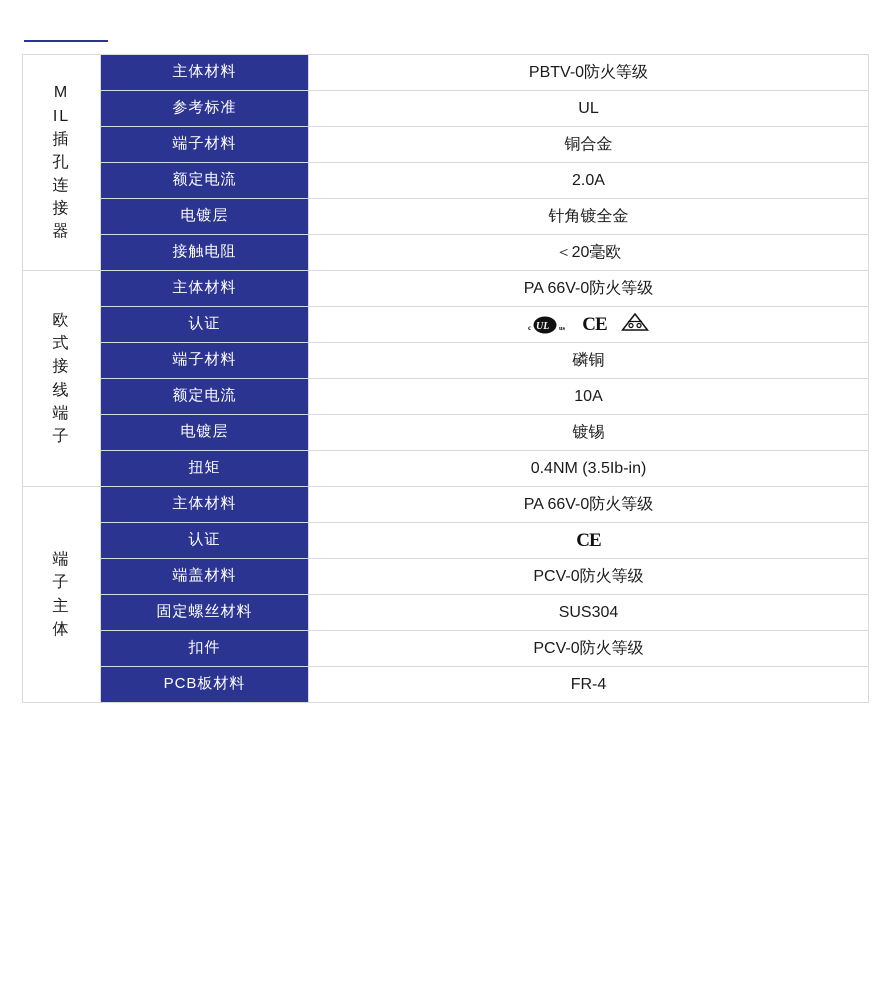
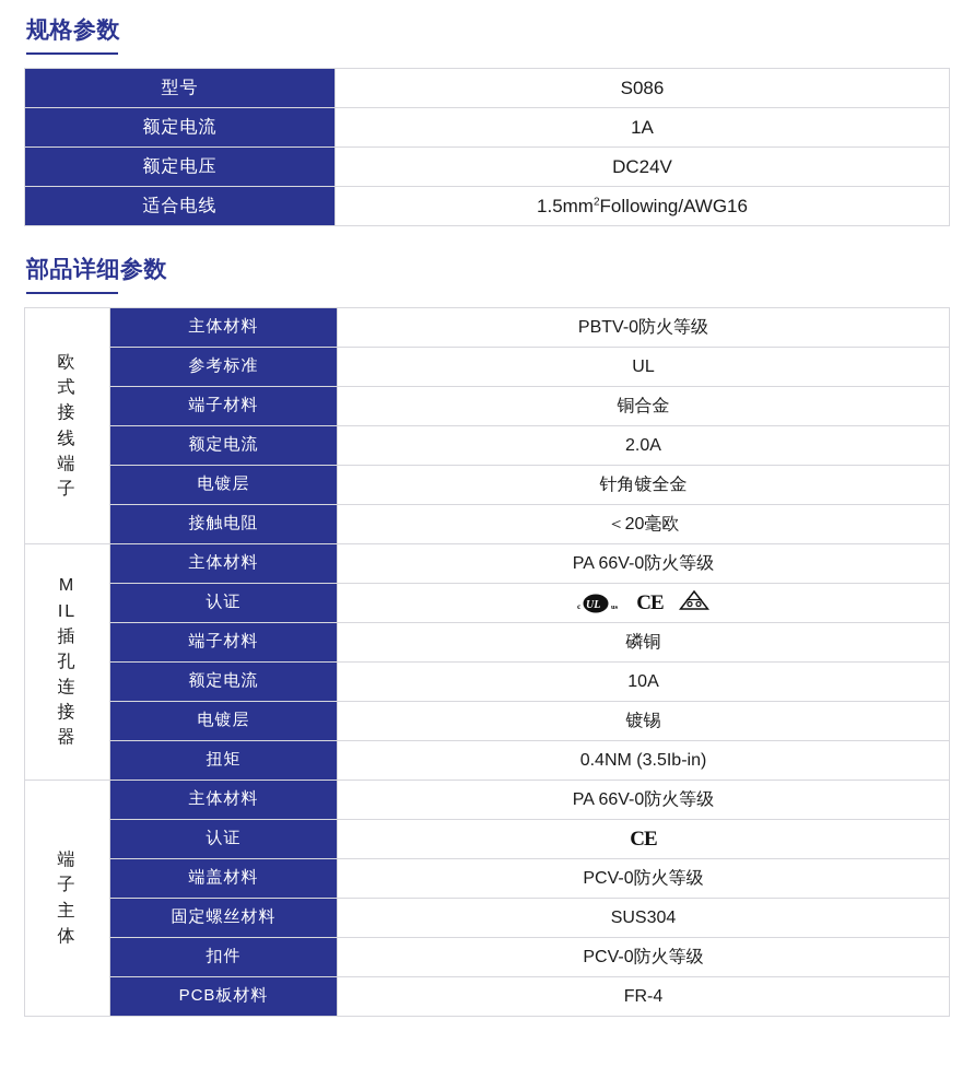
+ 规格参数
+ 型号	S086
+ 额定电流	1A
+ 额定电压	DC24V
+ 适合电线	1.5mm2Following/AWG16
+ 部品详细参数
- MIL插孔连接器	主体材料	PBTV-0防火等级
+ 欧式接线端子	主体材料	PBTV-0防火等级
  参考标准	UL
  端子材料	铜合金
  额定电流	2.0A
  电镀层	针角镀全金
  接触电阻	＜20毫欧
- 欧式接线端子	主体材料	PA 66V-0防火等级
+ MIL插孔连接器	主体材料	PA 66V-0防火等级
  认证	c UL CE
  端子材料	磷铜
  额定电流	10A
  电镀层	镀锡
  扭矩	0.4NM (3.5Ib-in)
  端子主体	主体材料	PA 66V-0防火等级
  认证	CE
  端盖材料	PCV-0防火等级
  固定螺丝材料	SUS304
  扣件	PCV-0防火等级
  PCB板材料	FR-4
